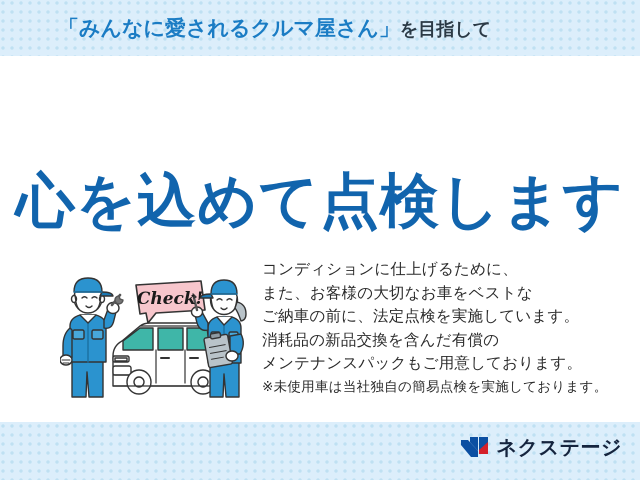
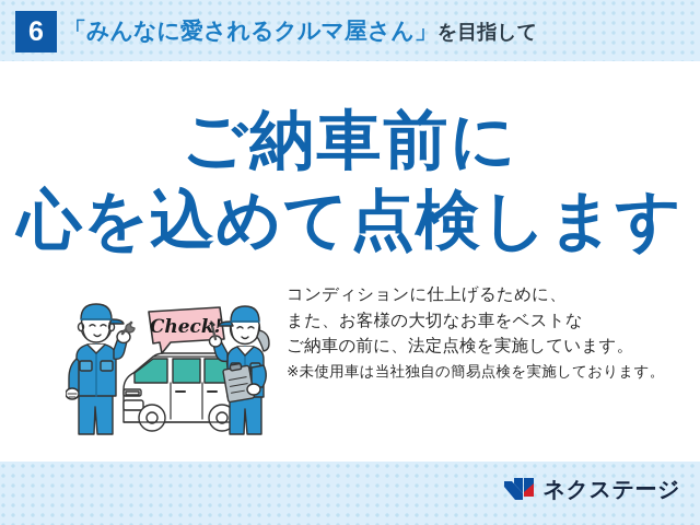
+ 6
  「みんなに愛されるクルマ屋さん」を目指して
+ ご納車前に
  心を込めて点検します
  コンディションに仕上げるために、
  また、お客様の大切なお車をベストな
  ご納車の前に、法定点検を実施しています。
- 消耗品の新品交換を含んだ有償の
- メンテナンスパックもご用意しております。
  ※未使用車は当社独自の簡易点検を実施しております。
  Check!
  ネクステージ
